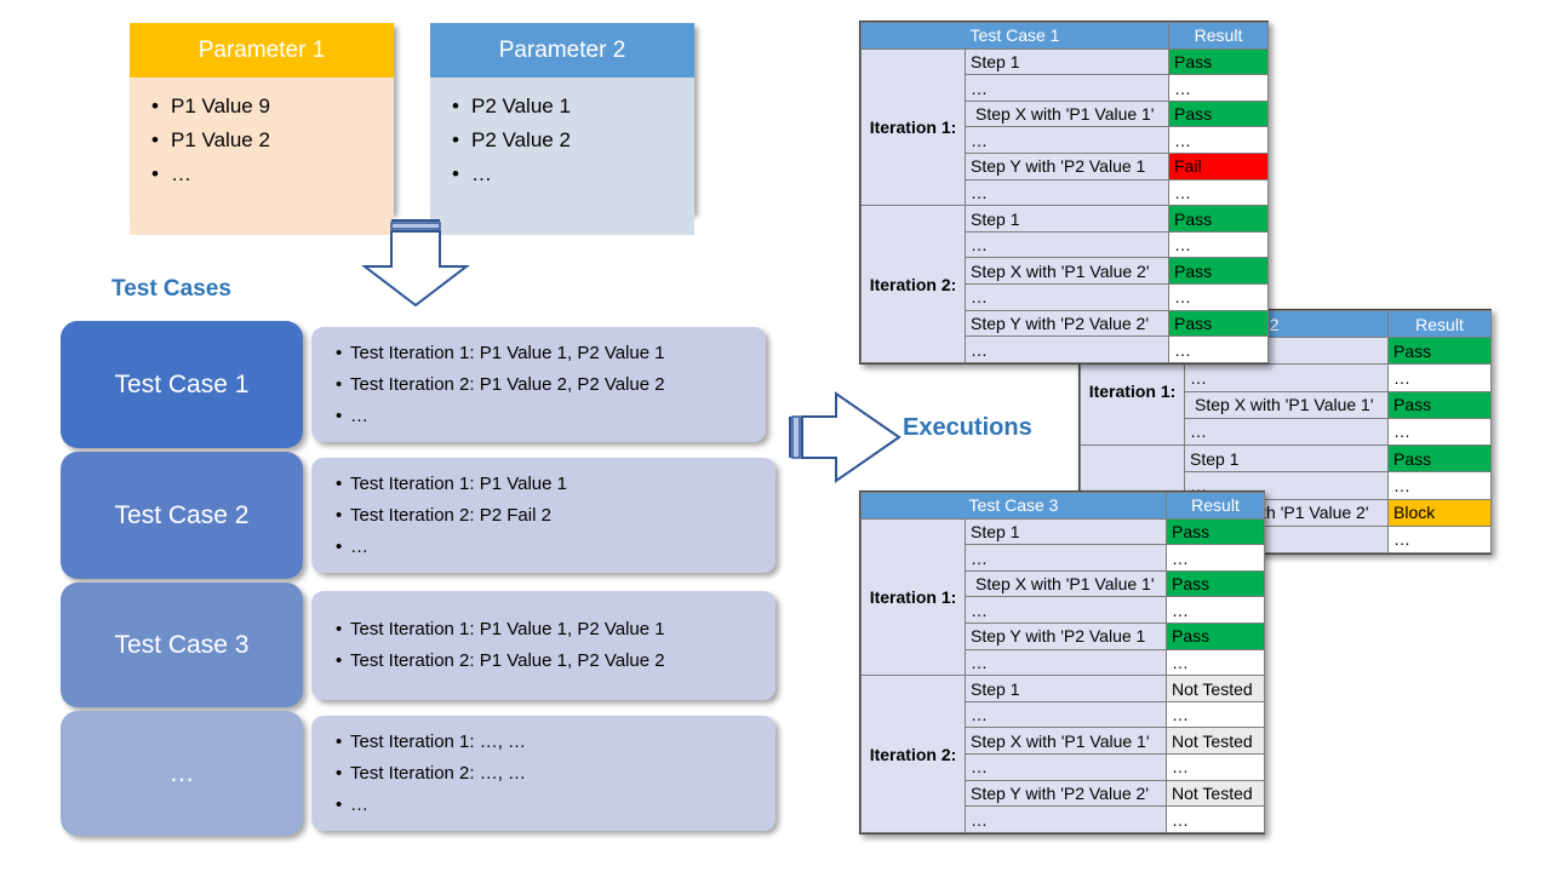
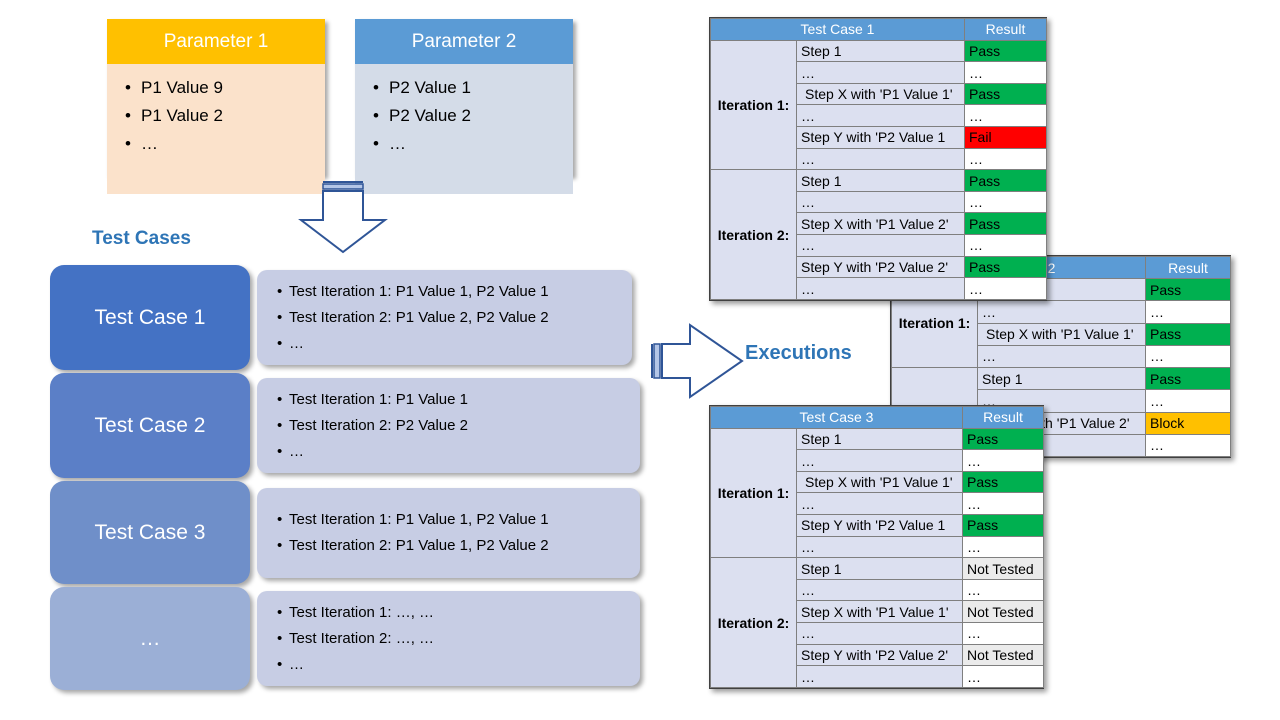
  Parameter 1
  P1 Value 9
  P1 Value 2
  …
  Parameter 2
  P2 Value 1
  P2 Value 2
  …
  Test Cases
  Test Case 1
  Test Iteration 1: P1 Value 1, P2 Value 1
  Test Iteration 2: P1 Value 2, P2 Value 2
  …
  Test Case 2
  Test Iteration 1: P1 Value 1
- Test Iteration 2: P2 Fail 2
+ Test Iteration 2: P2 Value 2
  …
  Test Case 3
  Test Iteration 1: P1 Value 1, P2 Value 1
  Test Iteration 2: P1 Value 1, P2 Value 2
  …
  Test Iteration 1: …, …
  Test Iteration 2: …, …
  …
  Executions
  Test Case 1	Result
  Iteration 1:	Step 1	Pass
  …	…
  Step X with 'P1 Value 1'	Pass
  …	…
  Step Y with 'P2 Value 1	Fail
  …	…
  Iteration 2:	Step 1	Pass
  …	…
  Step X with 'P1 Value 2'	Pass
  …	…
  Step Y with 'P2 Value 2'	Pass
  …	…
  Iteration 1:		Pass
  …	…
  Step X with 'P1 Value 1'	Pass
  …	…
  	Step 1	Pass
  …	…
  Test Case 3	Result
  Iteration 1:	Step 1	Pass
  …	…
  Step X with 'P1 Value 1'	Pass
  …	…
  Step Y with 'P2 Value 1	Pass
  …	…
  Iteration 2:	Step 1	Not Tested
  …	…
  Step X with 'P1 Value 1'	Not Tested
  …	…
  Step Y with 'P2 Value 2'	Not Tested
  …	…
